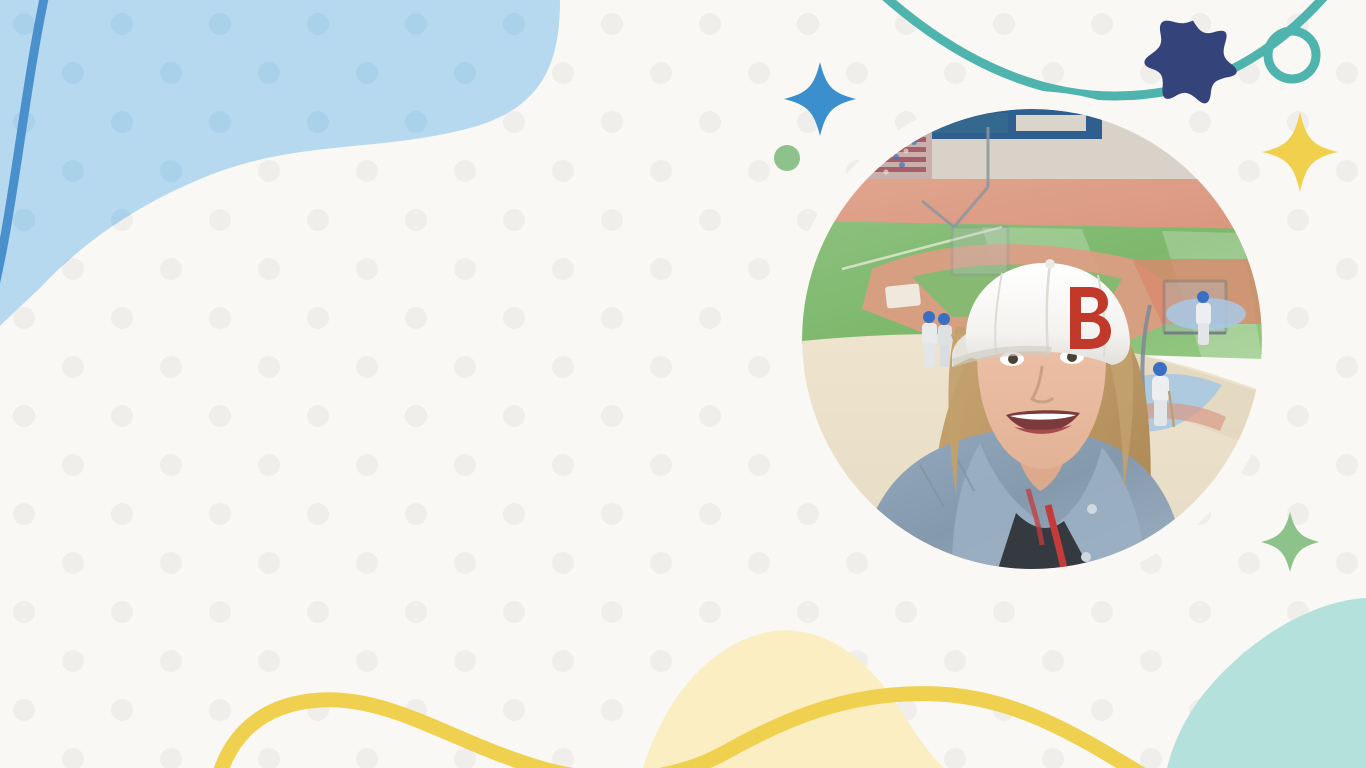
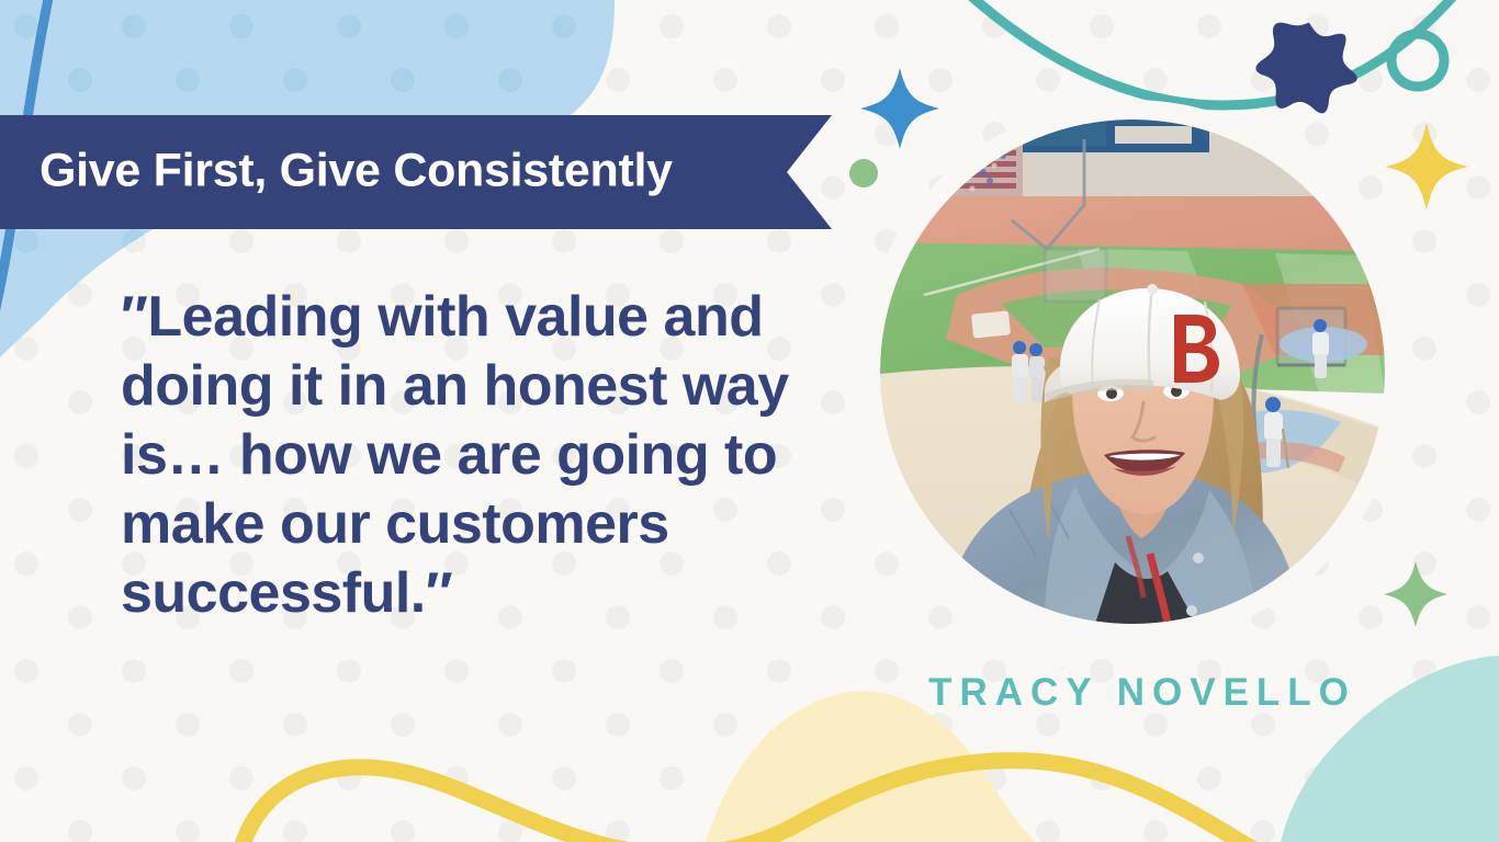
+ Give First, Give Consistently
+ ″Leading with value and doing it in an honest way is… how we are going to make our customers successful.″
+ TRACY NOVELLO
